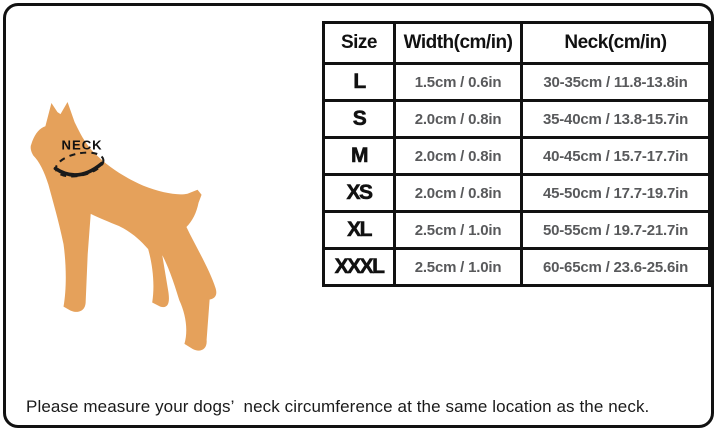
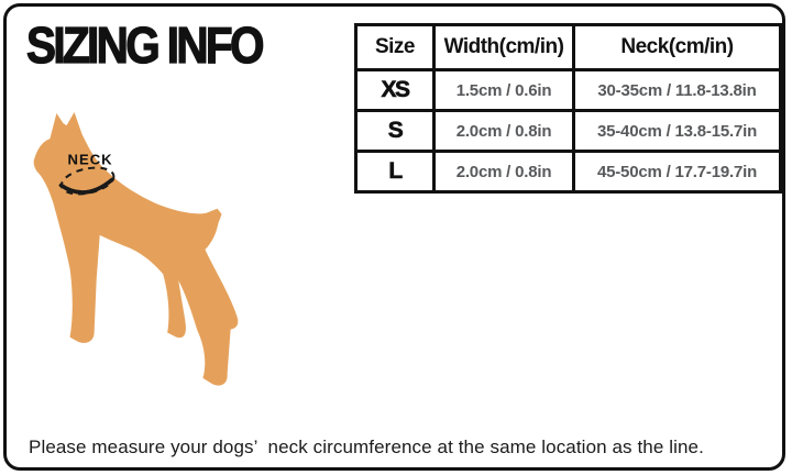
+ SIZING INFO
  NECK
  Size	Width(cm/in)	Neck(cm/in)
- L	1.5cm / 0.6in	30-35cm / 11.8-13.8in
+ XS	1.5cm / 0.6in	30-35cm / 11.8-13.8in
  S	2.0cm / 0.8in	35-40cm / 13.8-15.7in
- M	2.0cm / 0.8in	40-45cm / 15.7-17.7in
- XS	2.0cm / 0.8in	45-50cm / 17.7-19.7in
+ L	2.0cm / 0.8in	45-50cm / 17.7-19.7in
- XL	2.5cm / 1.0in	50-55cm / 19.7-21.7in
- XXXL	2.5cm / 1.0in	60-65cm / 23.6-25.6in
- Please measure your dogs’ neck circumference at the same location as the neck.
+ Please measure your dogs’ neck circumference at the same location as the line.
